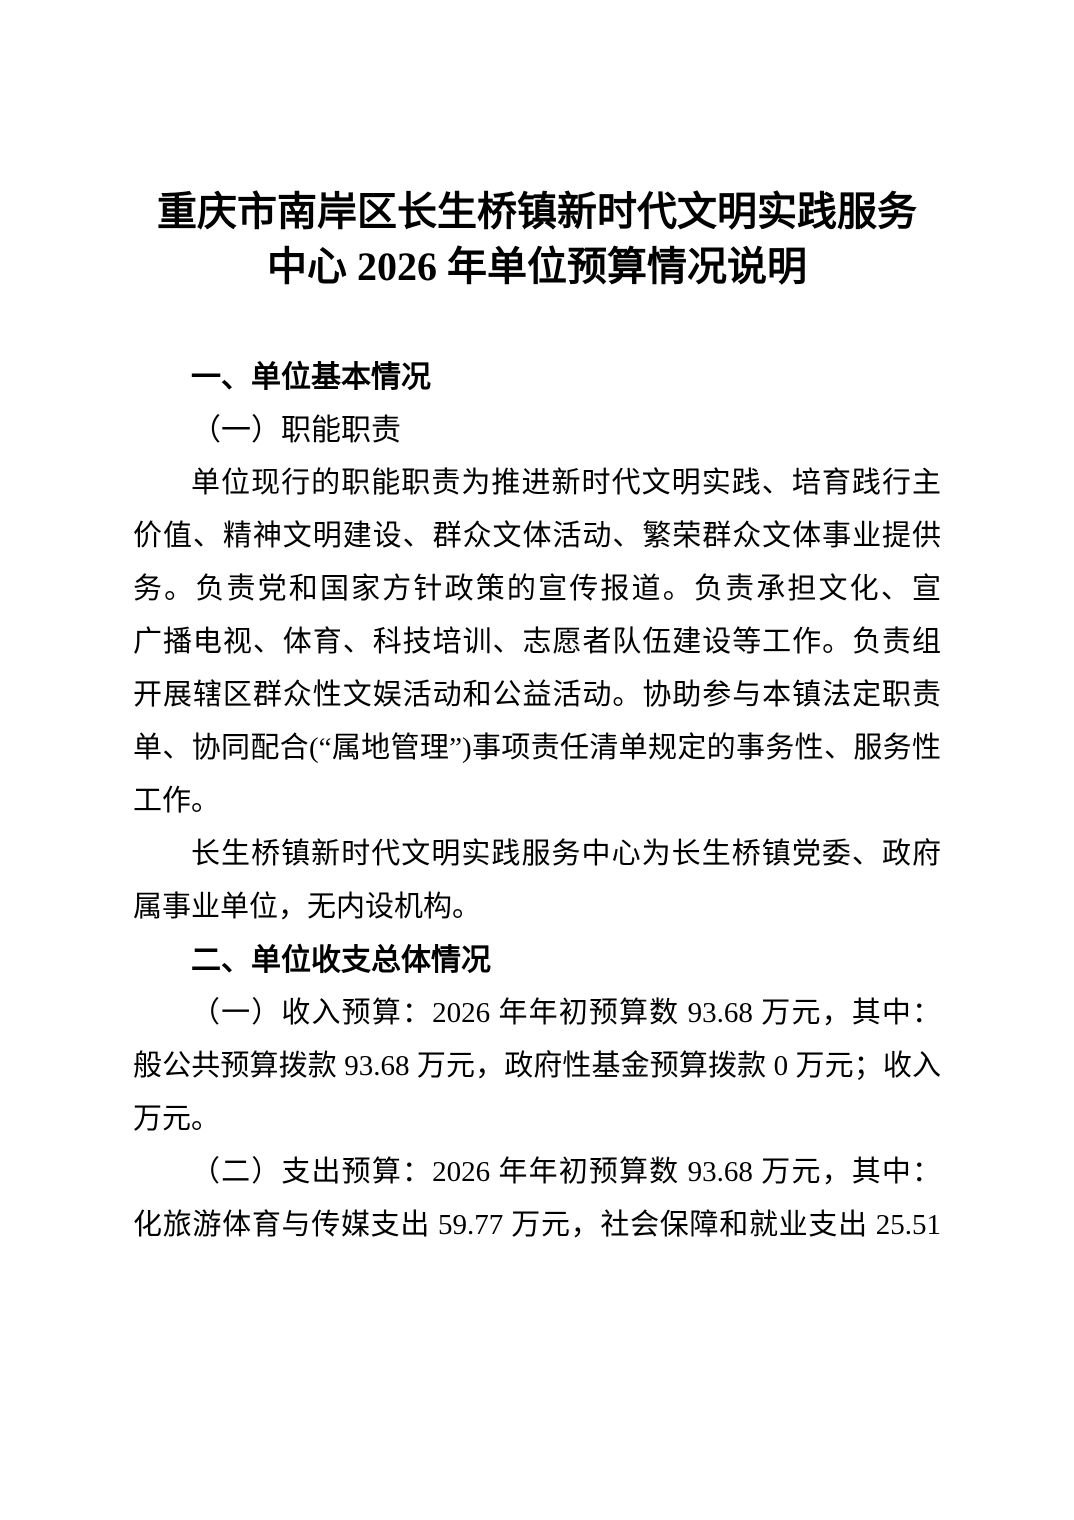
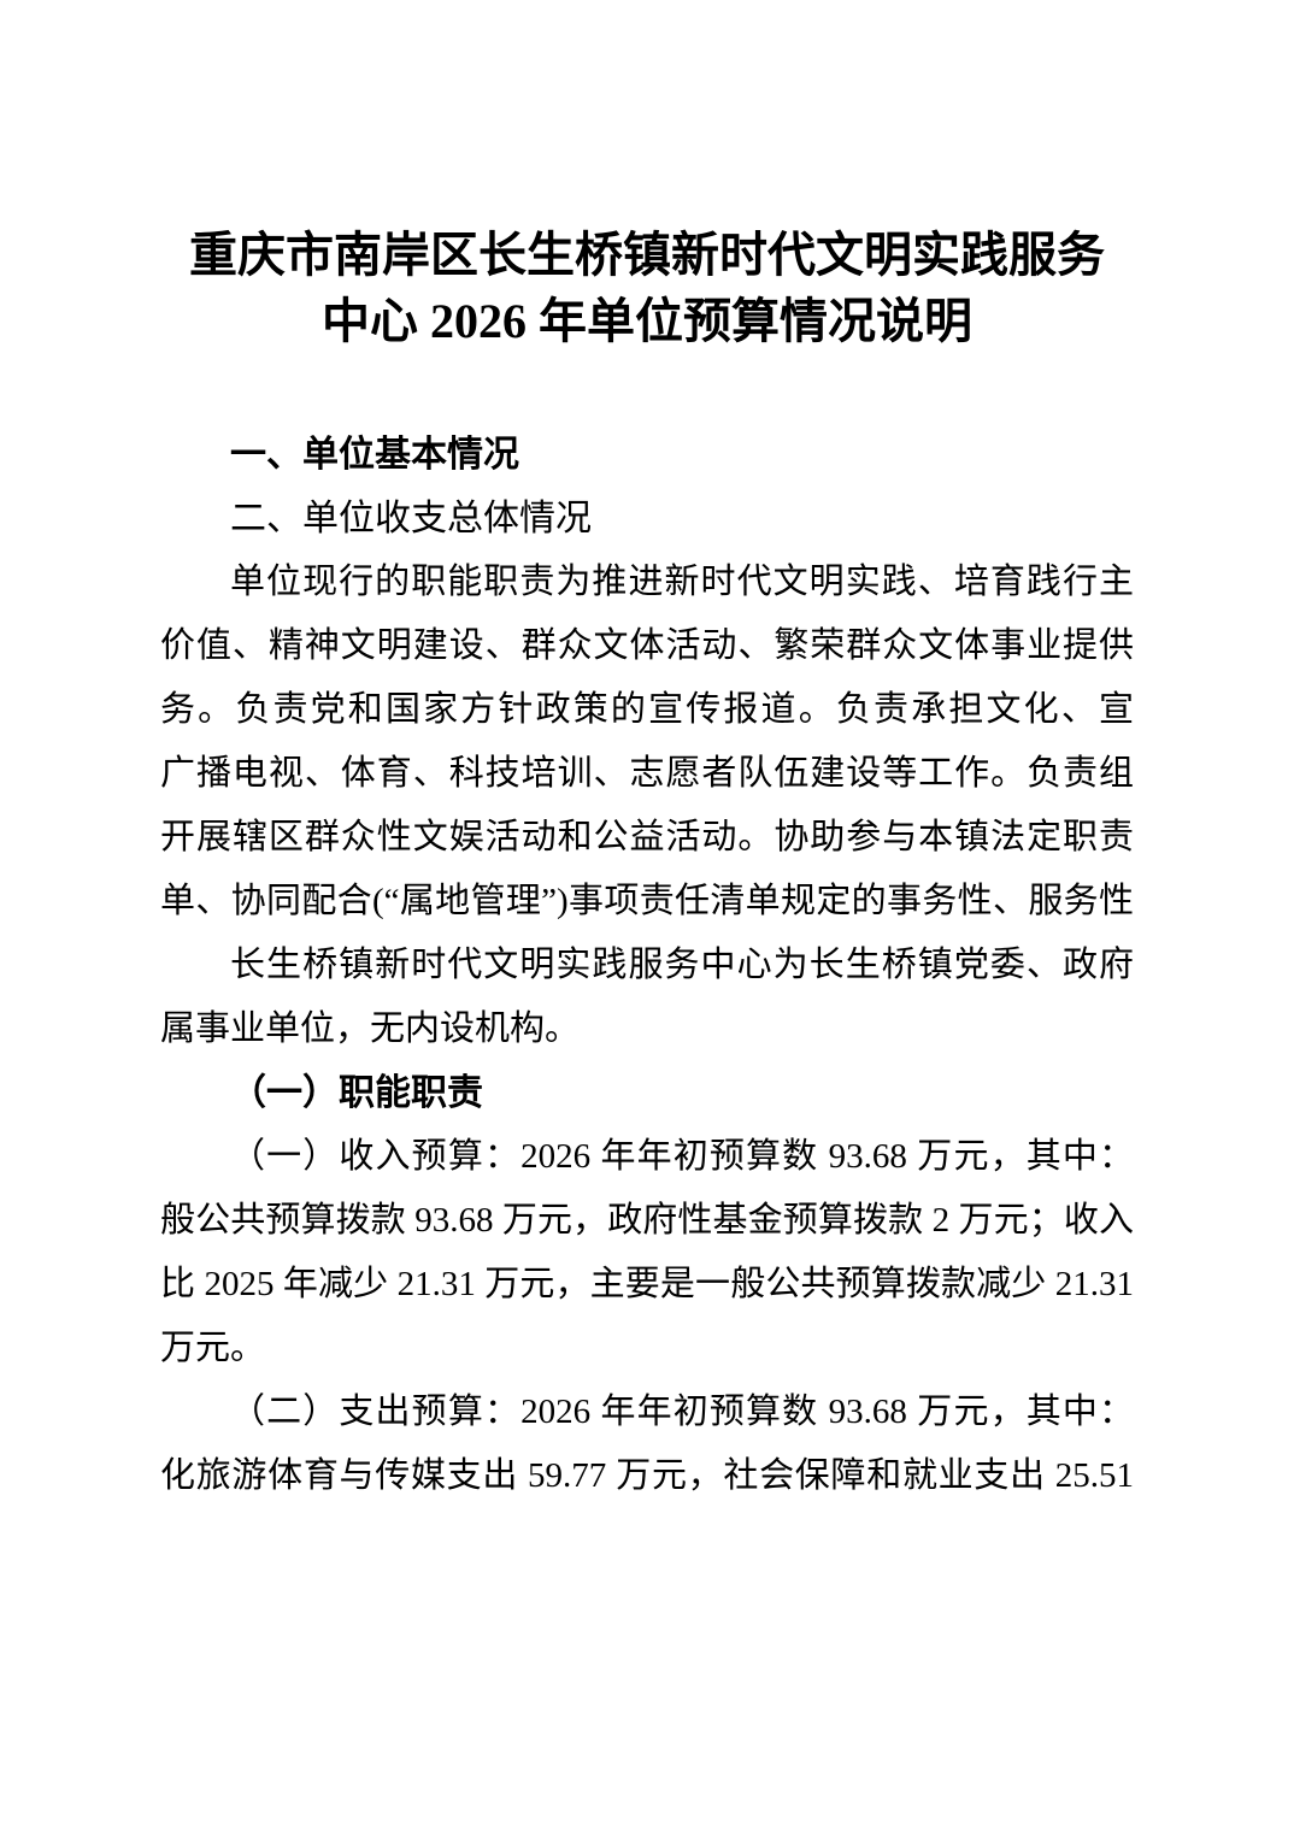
  重庆市南岸区长生桥镇新时代文明实践服务
  中心 2026 年单位预算情况说明
  一、单位基本情况
- （一）职能职责
+ 二、单位收支总体情况
  单位现行的职能职责为推进新时代文明实践、培育践行主
  价值、精神文明建设、群众文体活动、繁荣群众文体事业提供
  务。负责党和国家方针政策的宣传报道。负责承担文化、宣
  广播电视、体育、科技培训、志愿者队伍建设等工作。负责组
  开展辖区群众性文娱活动和公益活动。协助参与本镇法定职责
  单、协同配合(“属地管理”)事项责任清单规定的事务性、服务性
- 工作。
  长生桥镇新时代文明实践服务中心为长生桥镇党委、政府
  属事业单位，无内设机构。
- 二、单位收支总体情况
+ （一）职能职责
  （一）收入预算：2026 年年初预算数 93.68 万元，其中：
- 般公共预算拨款 93.68 万元，政府性基金预算拨款 0 万元；收入
+ 般公共预算拨款 93.68 万元，政府性基金预算拨款 2 万元；收入
+ 比 2025 年减少 21.31 万元，主要是一般公共预算拨款减少 21.31
  万元。
  （二）支出预算：2026 年年初预算数 93.68 万元，其中：
  化旅游体育与传媒支出 59.77 万元，社会保障和就业支出 25.51
